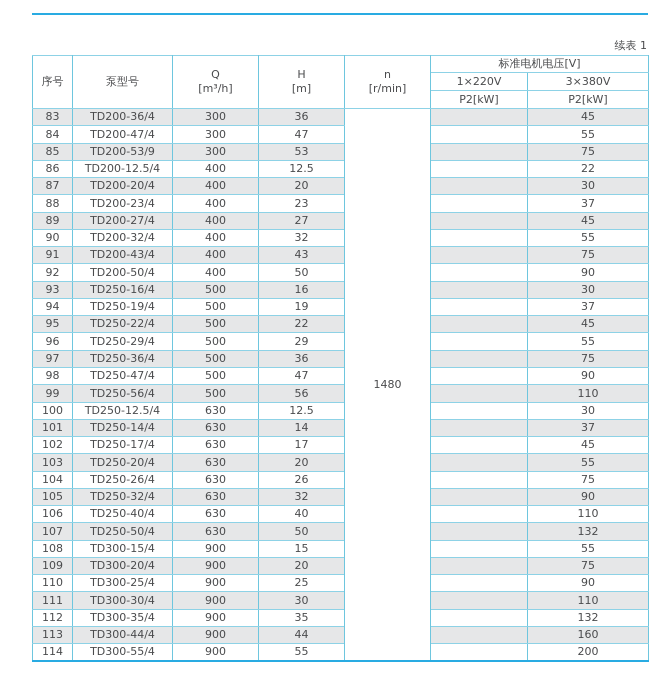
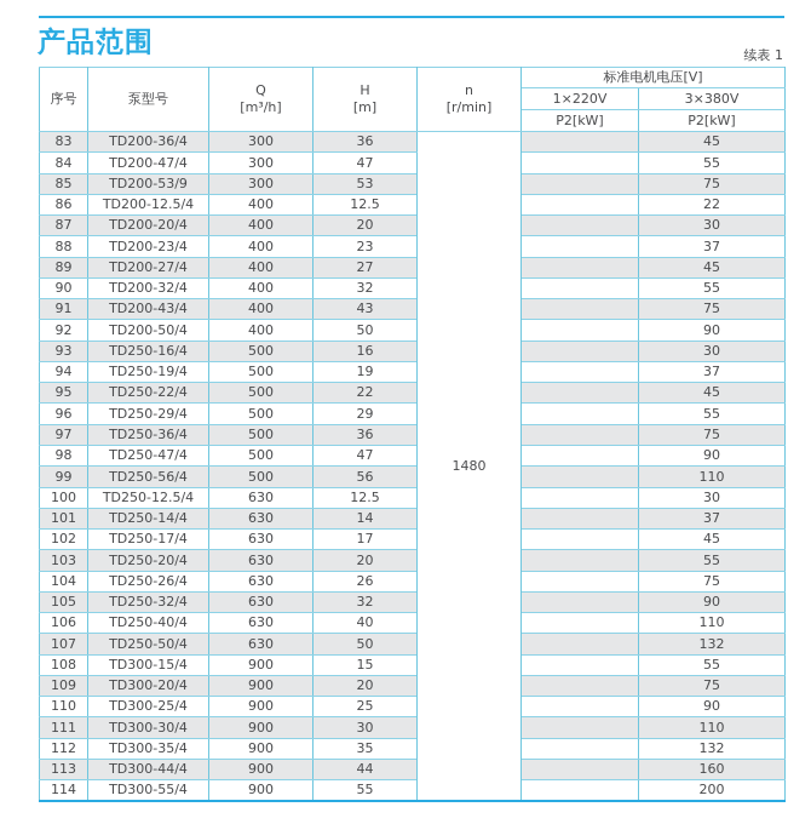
+ 产品范围
  续表 1
  序号	泵型号	Q [m³/h]	H [m]	n [r/min]	标准电机电压[V]
  1×220V	3×380V
  P2[kW]	P2[kW]
  83	TD200-36/4	300	36	1480		45
  84	TD200-47/4	300	47		55
  85	TD200-53/9	300	53		75
  86	TD200-12.5/4	400	12.5		22
  87	TD200-20/4	400	20		30
  88	TD200-23/4	400	23		37
  89	TD200-27/4	400	27		45
  90	TD200-32/4	400	32		55
  91	TD200-43/4	400	43		75
  92	TD200-50/4	400	50		90
  93	TD250-16/4	500	16		30
  94	TD250-19/4	500	19		37
  95	TD250-22/4	500	22		45
  96	TD250-29/4	500	29		55
  97	TD250-36/4	500	36		75
  98	TD250-47/4	500	47		90
  99	TD250-56/4	500	56		110
  100	TD250-12.5/4	630	12.5		30
  101	TD250-14/4	630	14		37
  102	TD250-17/4	630	17		45
  103	TD250-20/4	630	20		55
  104	TD250-26/4	630	26		75
  105	TD250-32/4	630	32		90
  106	TD250-40/4	630	40		110
  107	TD250-50/4	630	50		132
  108	TD300-15/4	900	15		55
  109	TD300-20/4	900	20		75
  110	TD300-25/4	900	25		90
  111	TD300-30/4	900	30		110
  112	TD300-35/4	900	35		132
  113	TD300-44/4	900	44		160
  114	TD300-55/4	900	55		200
